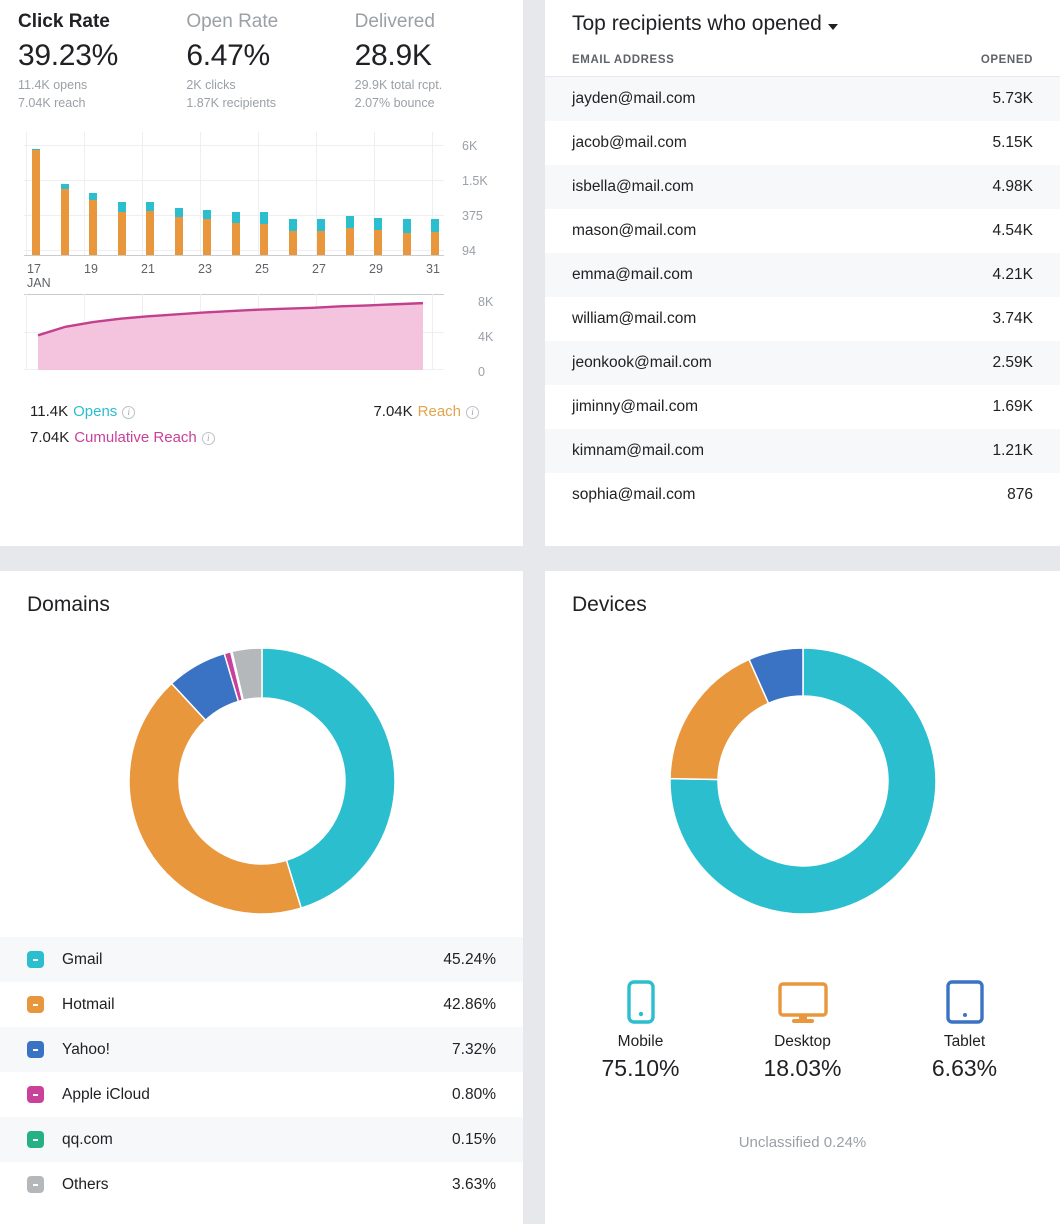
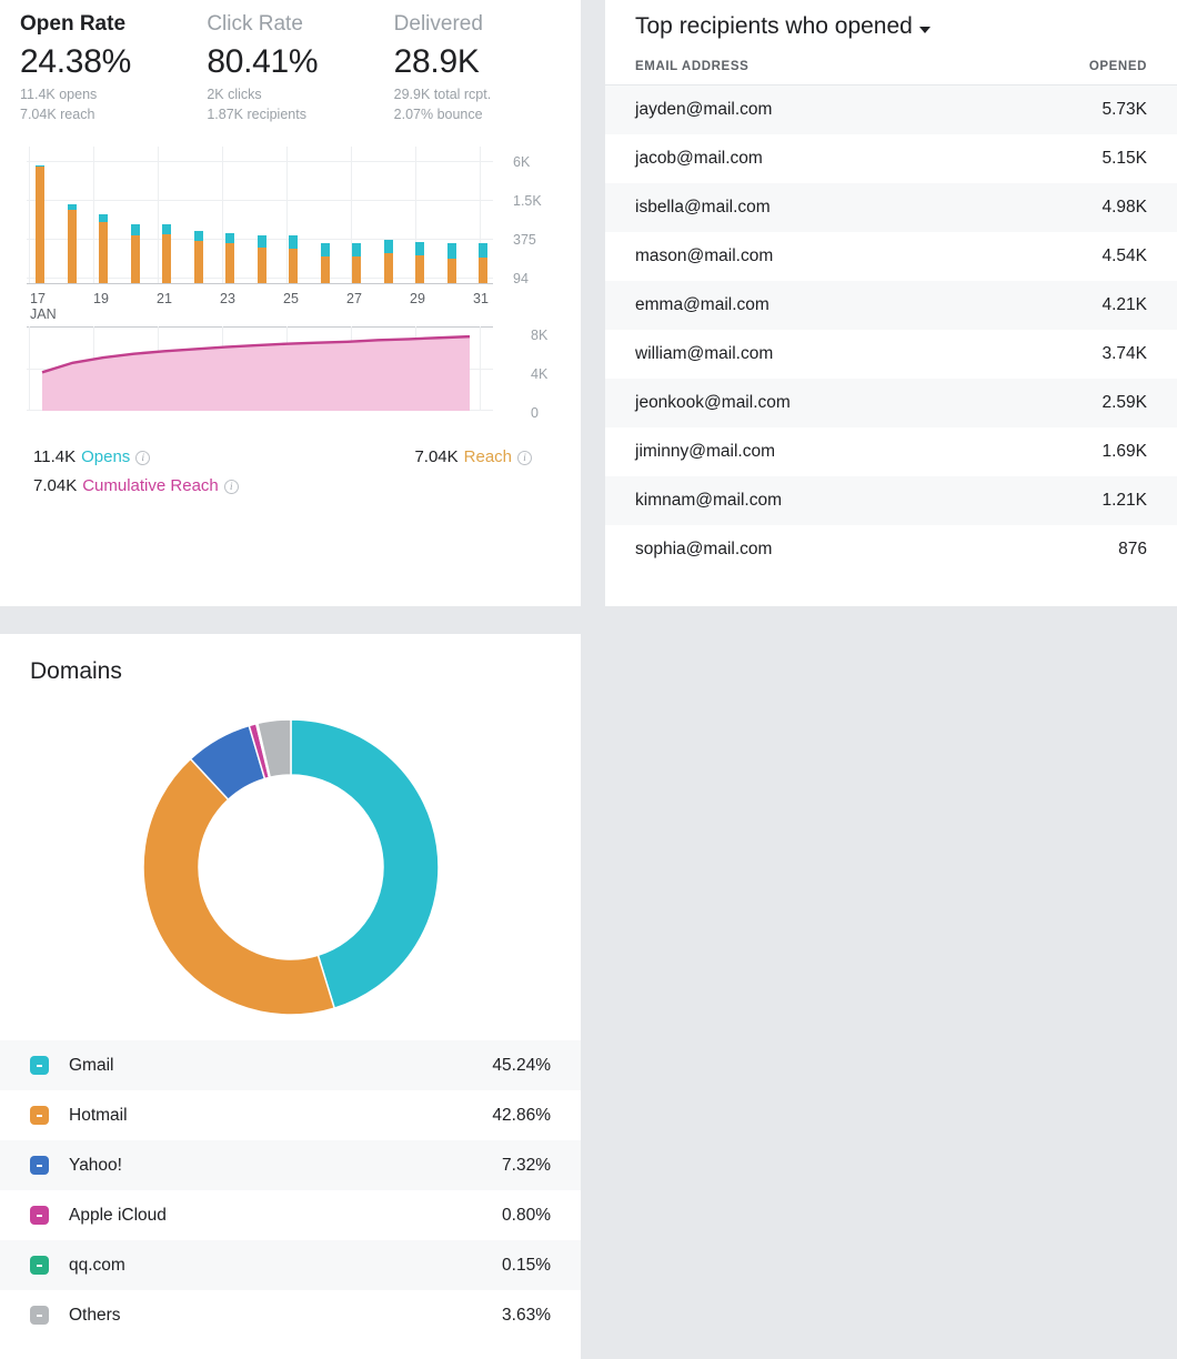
- Click Rate
+ Open Rate
- 39.23%
+ 24.38%
  11.4K opens
  7.04K reach
- Open Rate
+ Click Rate
- 6.47%
+ 80.41%
  2K clicks
  1.87K recipients
  Delivered
  28.9K
  29.9K total rcpt.
  2.07% bounce
  6K
  1.5K
  375
  94
  17
  JAN
  19
  21
  23
  25
  27
  29
  31
  8K
  4K
  0
  11.4K
  Opens
  i
  7.04K
  Reach
  i
  7.04K
  Cumulative Reach
  i
  Top recipients who opened
  EMAIL ADDRESS	OPENED
  jayden@mail.com	5.73K
  jacob@mail.com	5.15K
  isbella@mail.com	4.98K
  mason@mail.com	4.54K
  emma@mail.com	4.21K
  william@mail.com	3.74K
  jeonkook@mail.com	2.59K
  jiminny@mail.com	1.69K
  kimnam@mail.com	1.21K
  sophia@mail.com	876
  Domains
  Gmail
  45.24%
  Hotmail
  42.86%
  Yahoo!
  7.32%
  Apple iCloud
  0.80%
  qq.com
  0.15%
  Others
  3.63%
- Devices
- Mobile
- 75.10%
- Desktop
- 18.03%
- Tablet
- 6.63%
- Unclassified 0.24%
